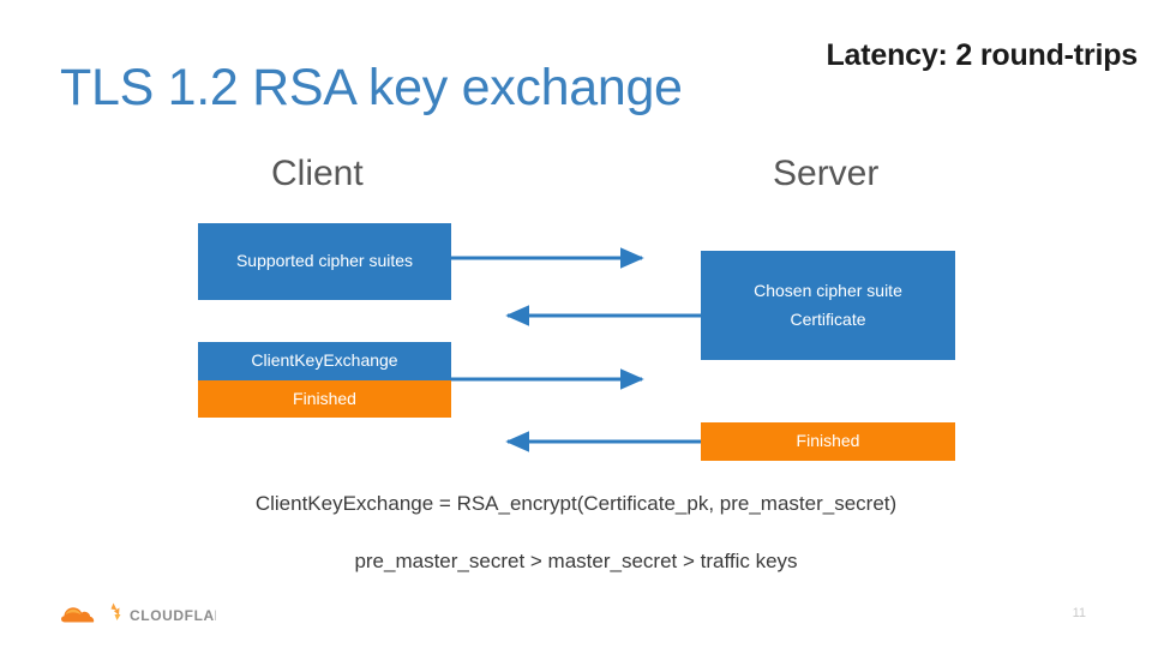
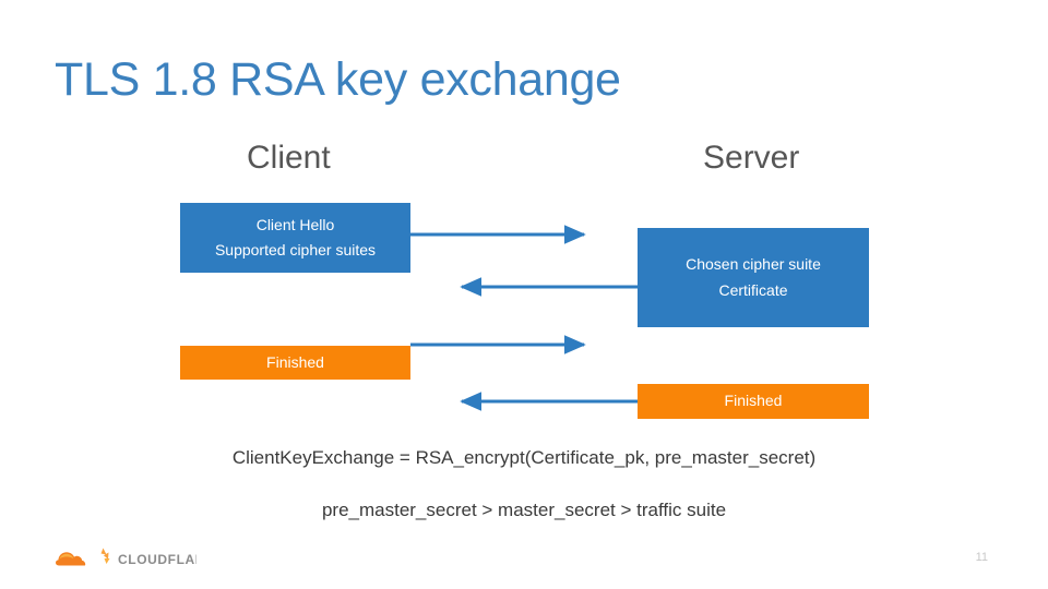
- TLS 1.2 RSA key exchange
+ TLS 1.8 RSA key exchange
- Latency: 2 round-trips
  Client
  Server
+ Client Hello
  Supported cipher suites
  Chosen cipher suite
  Certificate
- ClientKeyExchange
  Finished
  Finished
  ClientKeyExchange = RSA_encrypt(Certificate_pk, pre_master_secret)
- pre_master_secret > master_secret > traffic keys
+ pre_master_secret > master_secret > traffic suite
  CLOUDFLA
  11
